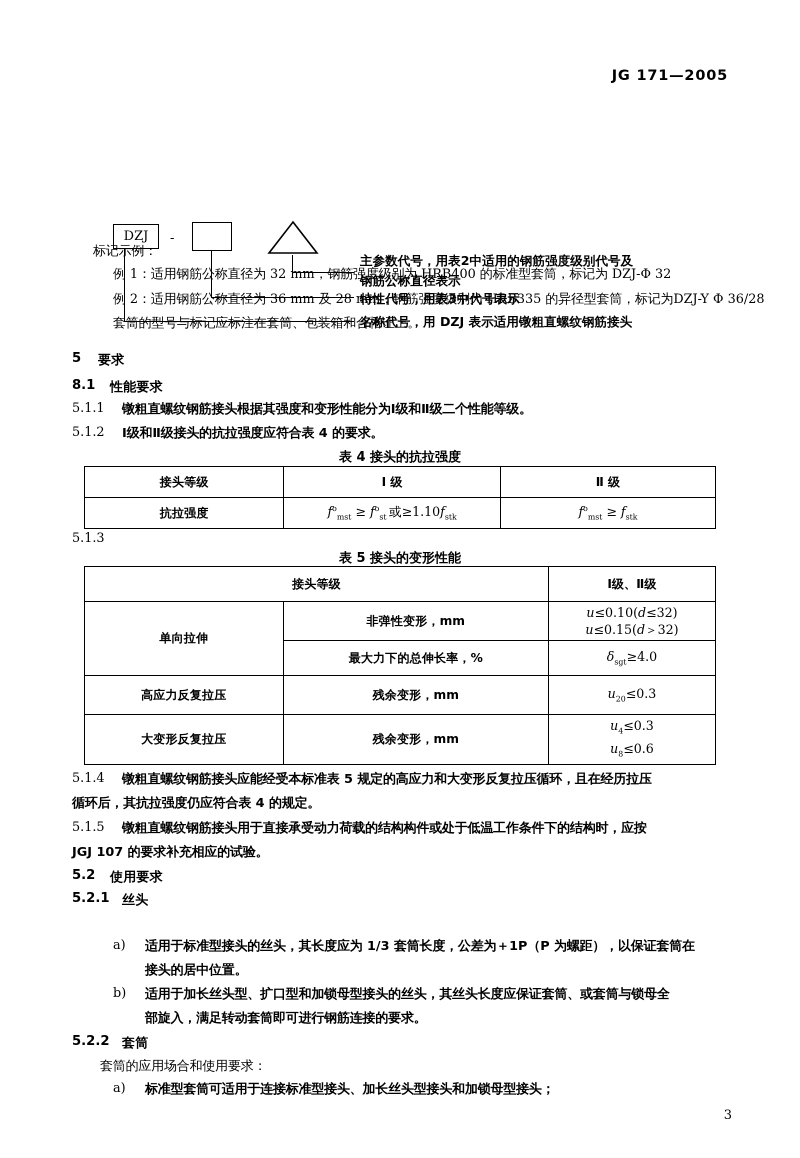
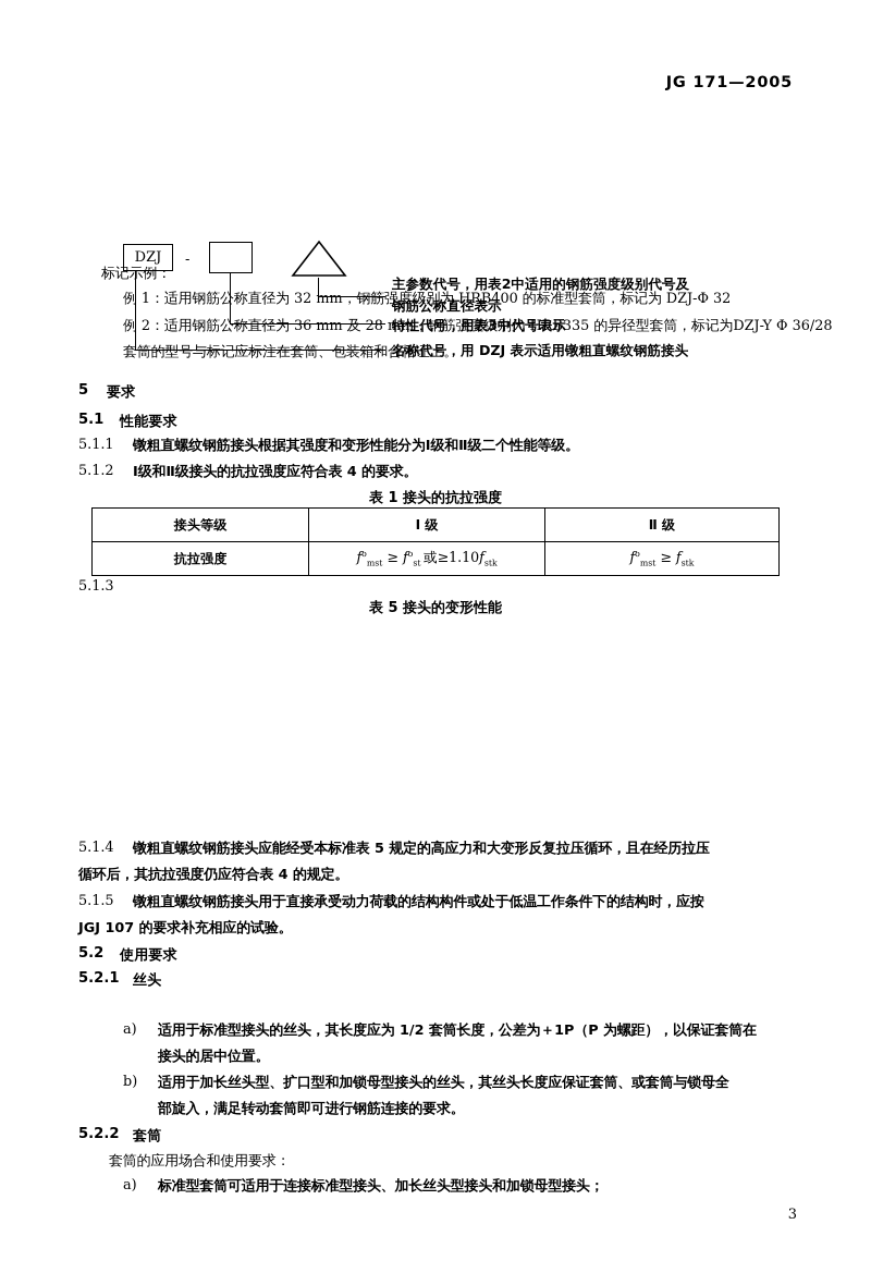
  JG 171—2005
  DZJ
  -
  主参数代号，用表2中适用的钢筋强度级别代号及
  钢筋公称直径表示
  特性代号，用表3中代号表示
  名称代号，用 DZJ 表示适用镦粗直螺纹钢筋接头
  标记示例：
  例 1：适用钢筋公称直径为 32 mm，钢筋强度级别为 HRB400 的标准型套筒，标记为 DZJ-Φ 32
  例 2：适用钢筋公称直径为 36 mm 及 28 mm，钢筋强度级别为 HRB335 的异径型套筒，标记为DZJ-Y Φ 36/28
  套筒的型号与标记应标注在套筒、包装箱和合格证上。
  5
  要求
- 8.1
+ 5.1
  性能要求
  5.1.1
  镦粗直螺纹钢筋接头根据其强度和变形性能分为Ⅰ级和Ⅱ级二个性能等级。
  5.1.2
  Ⅰ级和Ⅱ级接头的抗拉强度应符合表 4 的要求。
- 表 4 接头的抗拉强度
+ 表 1 接头的抗拉强度
  接头等级	Ⅰ 级	Ⅱ 级
  抗拉强度	fomst ≥ fost 或≥1.10fstk	fomst ≥ fstk
  5.1.3
  表 5 接头的变形性能
- 接头等级	Ⅰ级、Ⅱ级
- 单向拉伸	非弹性变形，mm	u≤0.10(d≤32) u≤0.15(d＞32)
- 最大力下的总伸长率，%	δsgt≥4.0
- 高应力反复拉压	残余变形，mm	u20≤0.3
- 大变形反复拉压	残余变形，mm	u4≤0.3 u8≤0.6
  5.1.4
  镦粗直螺纹钢筋接头应能经受本标准表 5 规定的高应力和大变形反复拉压循环，且在经历拉压
  循环后，其抗拉强度仍应符合表 4 的规定。
  5.1.5
  镦粗直螺纹钢筋接头用于直接承受动力荷载的结构构件或处于低温工作条件下的结构时，应按
  JGJ 107 的要求补充相应的试验。
  5.2
  使用要求
  5.2.1
  丝头
  a)
- 适用于标准型接头的丝头，其长度应为 1/3 套筒长度，公差为＋1P（P 为螺距），以保证套筒在
+ 适用于标准型接头的丝头，其长度应为 1/2 套筒长度，公差为＋1P（P 为螺距），以保证套筒在
  接头的居中位置。
  b)
  适用于加长丝头型、扩口型和加锁母型接头的丝头，其丝头长度应保证套筒、或套筒与锁母全
  部旋入，满足转动套筒即可进行钢筋连接的要求。
  5.2.2
  套筒
  套筒的应用场合和使用要求：
  a)
  标准型套筒可适用于连接标准型接头、加长丝头型接头和加锁母型接头；
  3
